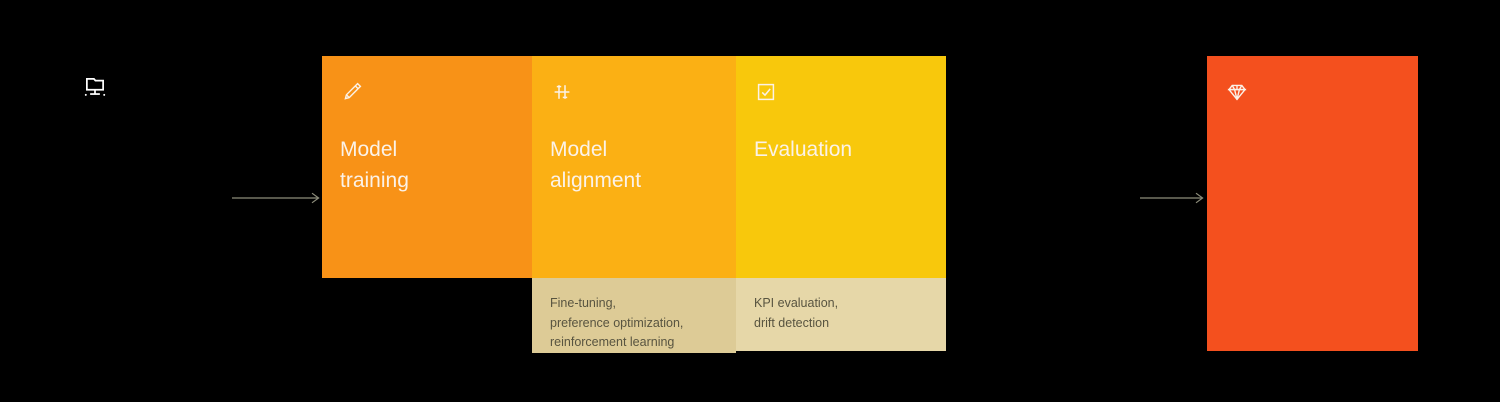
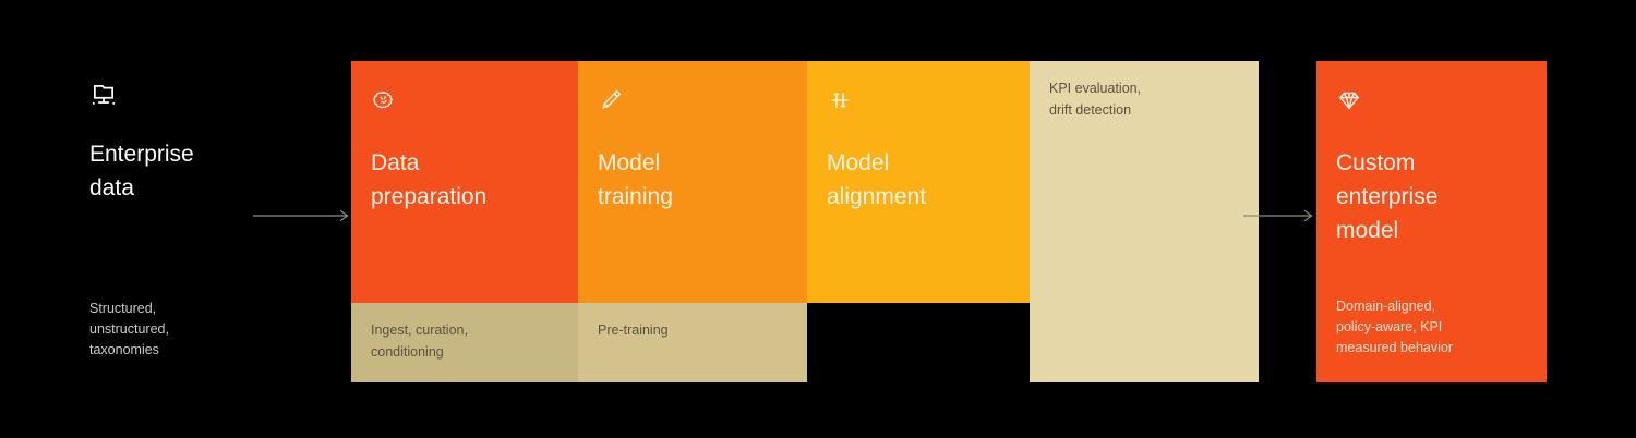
+ Enterprise
+ data
+ Structured,
+ unstructured,
+ taxonomies
+ Data
+ preparation
+ Ingest, curation,
+ conditioning
  Model
  training
+ Pre-training
  Model
  alignment
- Fine-tuning,
- preference optimization,
- reinforcement learning
- Evaluation
  KPI evaluation,
  drift detection
+ Custom
+ enterprise
+ model
+ Domain-aligned,
+ policy-aware, KPI
+ measured behavior
